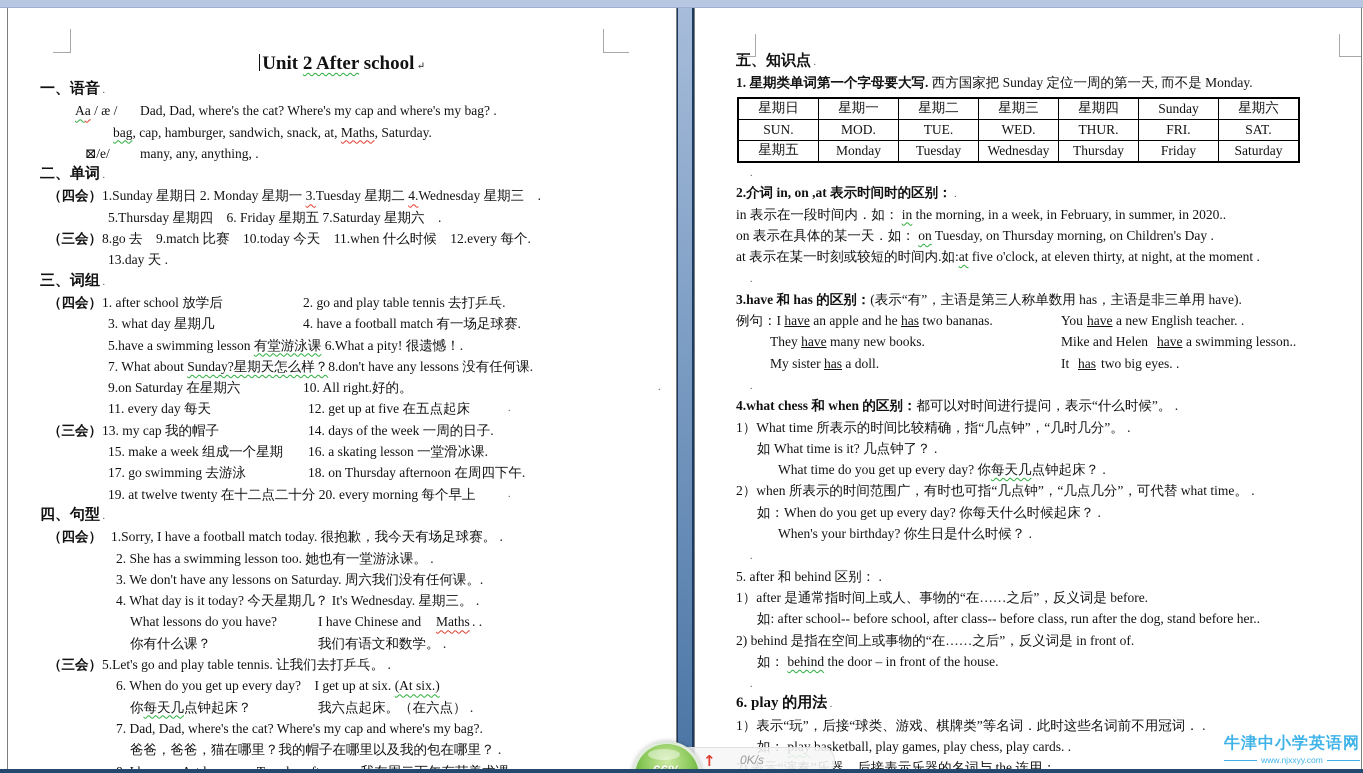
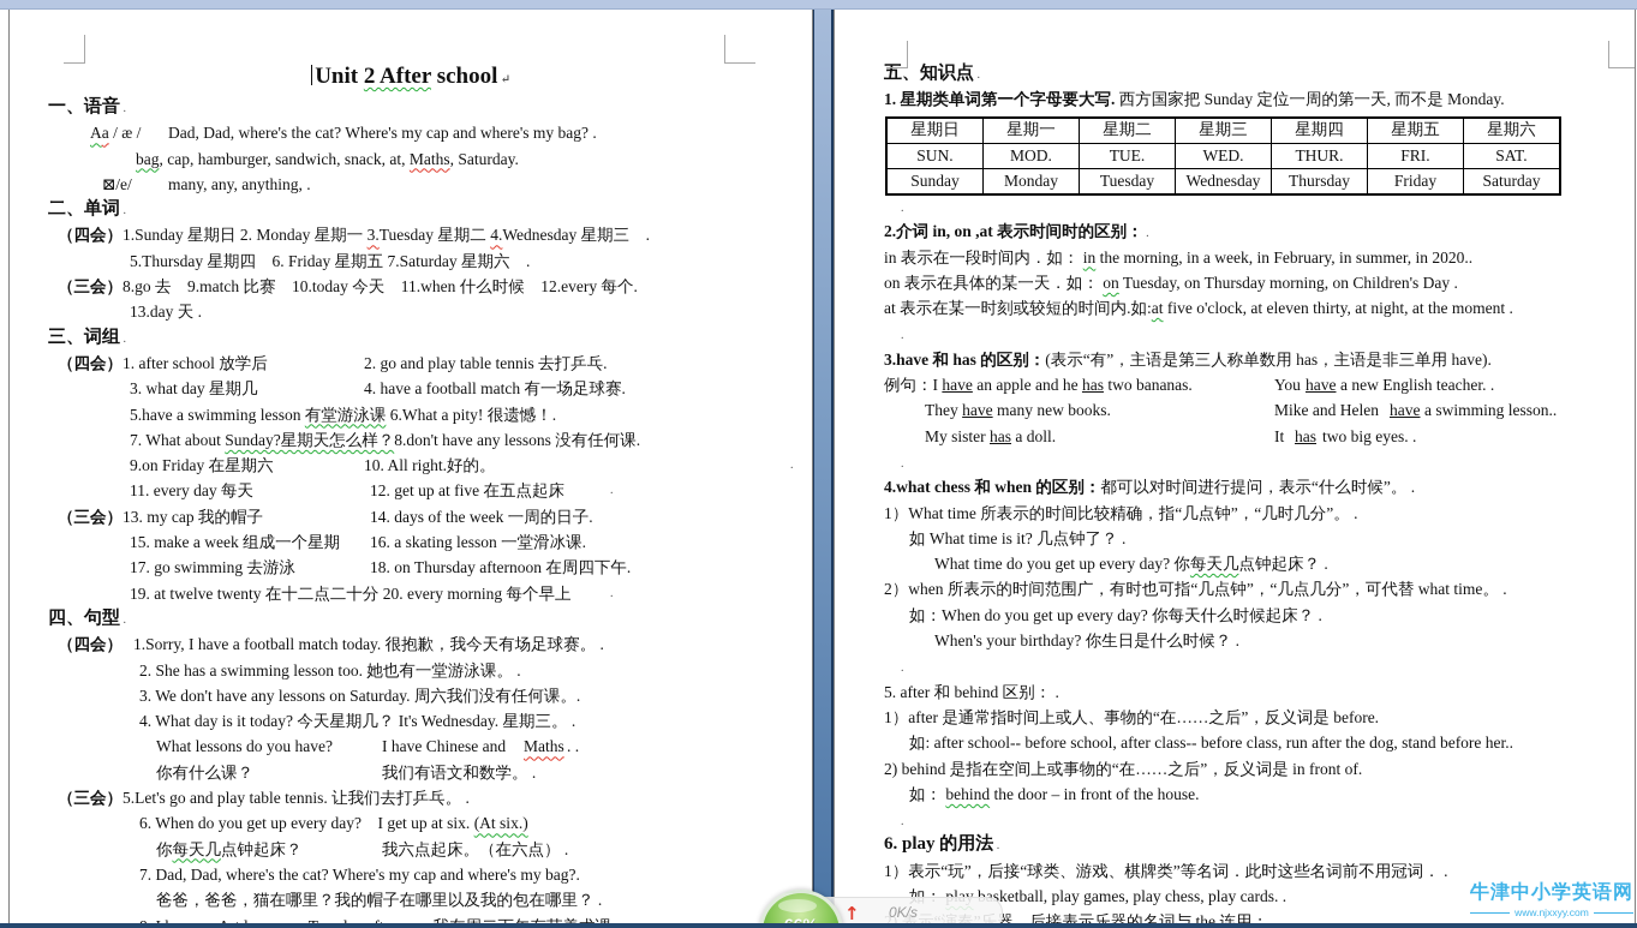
  Unit 2 After school ↵
  一、语音 .
  Aa / æ /
  Dad, Dad, where's the cat? Where's my cap and where's my bag? .
  bag, cap, hamburger, sandwich, snack, at, Maths, Saturday.
  ⊠/e/
  many, any, anything, .
  二、单词 .
  （四会）1.Sunday 星期日 2. Monday 星期一 3.Tuesday 星期二 4.Wednesday 星期三 .
  5.Thursday 星期四 6. Friday 星期五 7.Saturday 星期六 .
  （三会）8.go 去 9.match 比赛 10.today 今天 11.when 什么时候 12.every 每个.
  13.day 天 .
  三、词组 .
  （四会）1. after school 放学后
  2. go and play table tennis 去打乒乓.
  3. what day 星期几
  4. have a football match 有一场足球赛.
  5.have a swimming lesson 有堂游泳课 6.What a pity! 很遗憾！.
  7. What about Sunday?星期天怎么样？8.don't have any lessons 没有任何课.
- 9.on Saturday 在星期六
+ 9.on Friday 在星期六
  10. All right.好的。
  .
  11. every day 每天
  12. get up at five 在五点起床
  .
  （三会）13. my cap 我的帽子
  14. days of the week 一周的日子.
  15. make a week 组成一个星期
  16. a skating lesson 一堂滑冰课.
  17. go swimming 去游泳
  18. on Thursday afternoon 在周四下午.
  19. at twelve twenty 在十二点二十分 20. every morning 每个早上
  .
  四、句型 .
  （四会）
  1.Sorry, I have a football match today. 很抱歉，我今天有场足球赛。 .
  2. She has a swimming lesson too. 她也有一堂游泳课。 .
  3. We don't have any lessons on Saturday. 周六我们没有任何课。.
  4. What day is it today? 今天星期几？ It's Wednesday. 星期三。 .
  What lessons do you have?
  I have Chinese and
  Maths
  . .
  你有什么课？
  我们有语文和数学。 .
  （三会）5.Let's go and play table tennis. 让我们去打乒乓。 .
  6. When do you get up every day? I get up at six. (At six.)
  你每天几点钟起床？
  我六点起床。（在六点） .
  7. Dad, Dad, where's the cat? Where's my cap and where's my bag?.
  爸爸，爸爸，猫在哪里？我的帽子在哪里以及我的包在哪里？ .
  五、知识点 .
  1. 星期类单词第一个字母要大写. 西方国家把 Sunday 定位一周的第一天, 而不是 Monday.
- 星期日	星期一	星期二	星期三	星期四	Sunday	星期六
+ 星期日	星期一	星期二	星期三	星期四	星期五	星期六
  SUN.	MOD.	TUE.	WED.	THUR.	FRI.	SAT.
- 星期五	Monday	Tuesday	Wednesday	Thursday	Friday	Saturday
+ Sunday	Monday	Tuesday	Wednesday	Thursday	Friday	Saturday
  .
  2.介词 in, on ,at 表示时间时的区别： .
  in 表示在一段时间内．如： in the morning, in a week, in February, in summer, in 2020..
  on 表示在具体的某一天．如： on Tuesday, on Thursday morning, on Children's Day .
  at 表示在某一时刻或较短的时间内.如:at five o'clock, at eleven thirty, at night, at the moment .
  .
  3.have 和 has 的区别：(表示“有”，主语是第三人称单数用 has，主语是非三单用 have).
  例句：I have an apple and he has two bananas.
  You
  have
  a new English teacher. .
  They have many new books.
  Mike and Helen
  have
  a swimming lesson..
  My sister has a doll.
  It
  has
  two big eyes. .
  .
  4.what chess 和 when 的区别：都可以对时间进行提问，表示“什么时候”。 .
  1）What time 所表示的时间比较精确，指“几点钟”，“几时几分”。 .
  如 What time is it? 几点钟了？ .
  What time do you get up every day? 你每天几点钟起床？ .
  2）when 所表示的时间范围广，有时也可指“几点钟”，“几点几分”，可代替 what time。 .
  如：When do you get up every day? 你每天什么时候起床？ .
  When's your birthday? 你生日是什么时候？ .
  .
  5. after 和 behind 区别： .
  1）after 是通常指时间上或人、事物的“在……之后”，反义词是 before.
  如: after school-- before school, after class-- before class, run after the dog, stand before her..
  2) behind 是指在空间上或事物的“在……之后”，反义词是 in front of.
  如： behind the door – in front of the house.
  .
  6. play 的用法 .
  1）表示“玩”，后接“球类、游戏、棋牌类”等名词．此时这些名词前不用冠词． .
  如： play basketball, play games, play chess, play cards. .
  2) 表示“演奏”乐器，后接表示乐器的名词与 the 连用： .
  ↑
  0K/s
  牛津中小学英语网
  www.njxxyy.com
